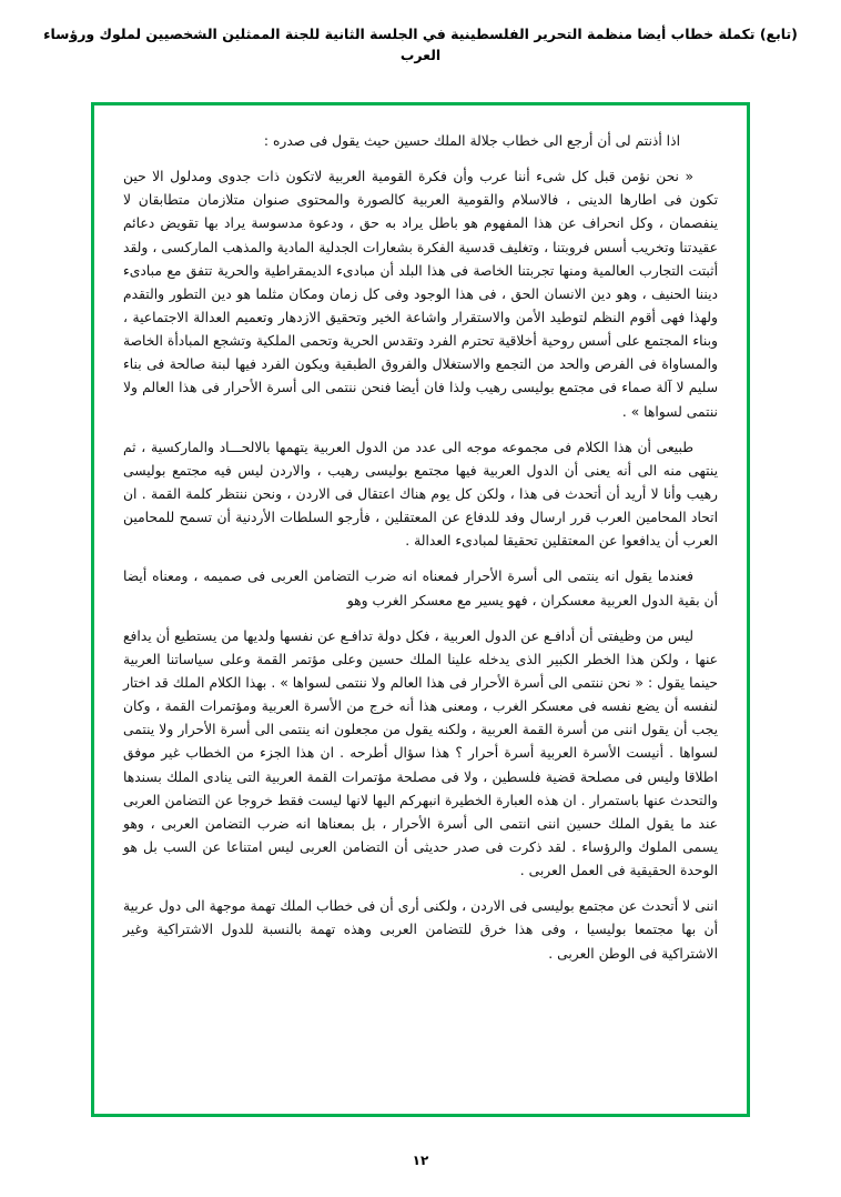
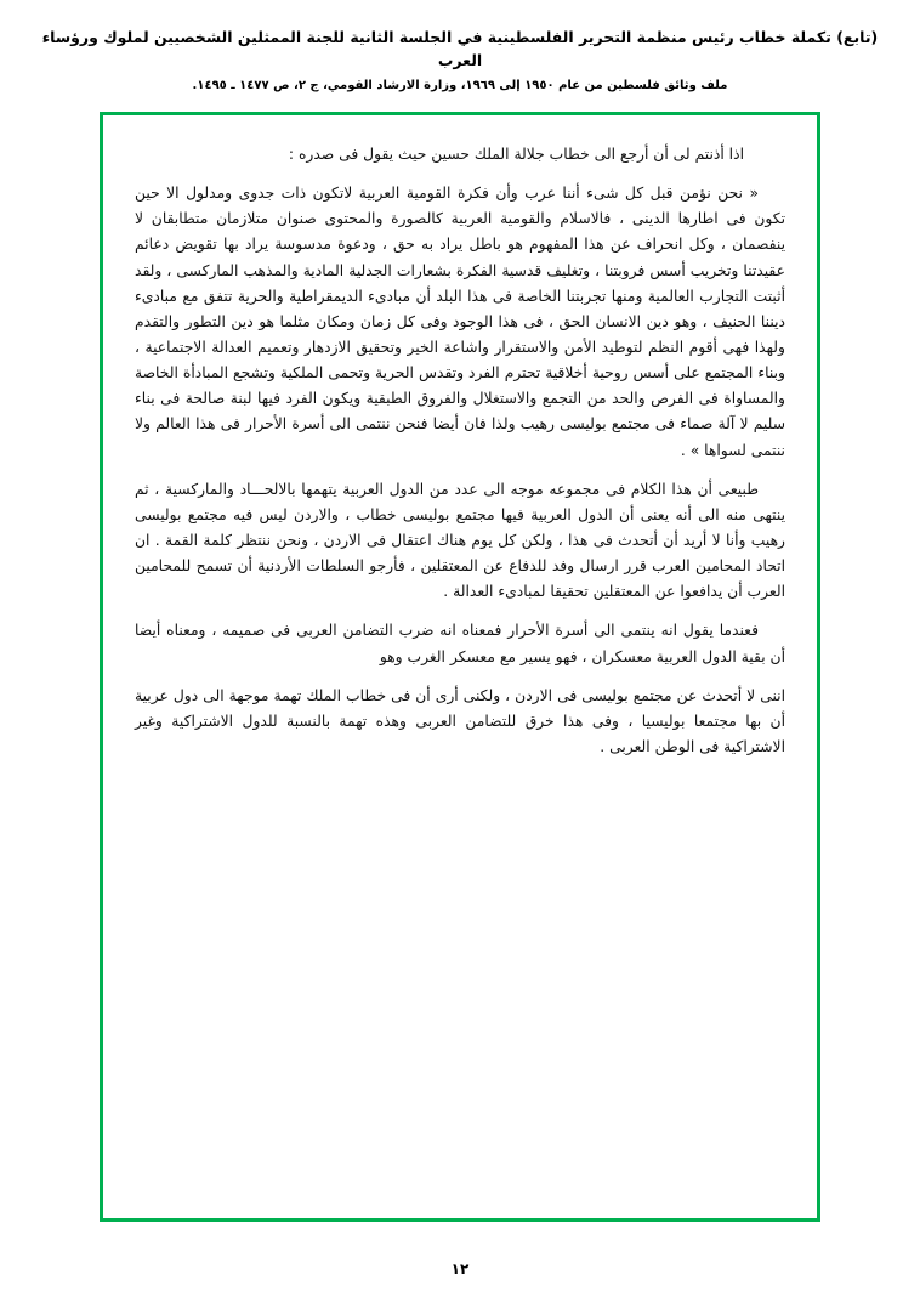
- (تابع) تكملة خطاب أيضا منظمة التحرير الفلسطينية في الجلسة الثانية للجنة الممثلين الشخصيين لملوك ورؤساء العرب
+ (تابع) تكملة خطاب رئيس منظمة التحرير الفلسطينية في الجلسة الثانية للجنة الممثلين الشخصيين لملوك ورؤساء العرب
+ ملف وثائق فلسطين من عام ١٩٥٠ إلى ١٩٦٩، وزارة الارشاد القومي، ج ٢، ص ١٤٧٧ ـ ١٤٩٥.
  اذا أذنتم لى أن أرجع الى خطاب جلالة الملك حسين حيث يقول فى صدره :
  « نحن نؤمن قبل كل شىء أننا عرب وأن فكرة القومية العربية لاتكون ذات جدوى ومدلول الا حين تكون فى اطارها الدينى ، فالاسلام والقومية العربية كالصورة والمحتوى صنوان متلازمان متطابقان لا ينفصمان ، وكل انحراف عن هذا المفهوم هو باطل يراد به حق ، ودعوة مدسوسة يراد بها تقويض دعائم عقيدتنا وتخريب أسس فروبتنا ، وتغليف قدسية الفكرة بشعارات الجدلية المادية والمذهب الماركسى ، ولقد أثبتت التجارب العالمية ومنها تجربتنا الخاصة فى هذا البلد أن مبادىء الديمقراطية والحرية تتفق مع مبادىء ديننا الحنيف ، وهو دين الانسان الحق ، فى هذا الوجود وفى كل زمان ومكان مثلما هو دين التطور والتقدم ولهذا فهى أقوم النظم لتوطيد الأمن والاستقرار واشاعة الخير وتحقيق الازدهار وتعميم العدالة الاجتماعية ، وبناء المجتمع على أسس روحية أخلاقية تحترم الفرد وتقدس الحرية وتحمى الملكية وتشجع المبادأة الخاصة والمساواة فى الفرص والحد من التجمع والاستغلال والفروق الطبقية ويكون الفرد فيها لبنة صالحة فى بناء سليم لا آلة صماء فى مجتمع بوليسى رهيب ولذا فان أيضا فنحن ننتمى الى أسرة الأحرار فى هذا العالم ولا ننتمى لسواها » .
- طبيعى أن هذا الكلام فى مجموعه موجه الى عدد من الدول العربية يتهمها بالالحـــاد والماركسية ، ثم ينتهى منه الى أنه يعنى أن الدول العربية فيها مجتمع بوليسى رهيب ، والاردن ليس فيه مجتمع بوليسى رهيب وأنا لا أريد أن أتحدث فى هذا ، ولكن كل يوم هناك اعتقال فى الاردن ، ونحن ننتظر كلمة القمة . ان اتحاد المحامين العرب قرر ارسال وفد للدفاع عن المعتقلين ، فأرجو السلطات الأردنية أن تسمح للمحامين العرب أن يدافعوا عن المعتقلين تحقيقا لمبادىء العدالة .
+ طبيعى أن هذا الكلام فى مجموعه موجه الى عدد من الدول العربية يتهمها بالالحـــاد والماركسية ، ثم ينتهى منه الى أنه يعنى أن الدول العربية فيها مجتمع بوليسى خطاب ، والاردن ليس فيه مجتمع بوليسى رهيب وأنا لا أريد أن أتحدث فى هذا ، ولكن كل يوم هناك اعتقال فى الاردن ، ونحن ننتظر كلمة القمة . ان اتحاد المحامين العرب قرر ارسال وفد للدفاع عن المعتقلين ، فأرجو السلطات الأردنية أن تسمح للمحامين العرب أن يدافعوا عن المعتقلين تحقيقا لمبادىء العدالة .
  فعندما يقول انه ينتمى الى أسرة الأحرار فمعناه انه ضرب التضامن العربى فى صميمه ، ومعناه أيضا أن بقية الدول العربية معسكران ، فهو يسير مع معسكر الغرب وهو
- ليس من وظيفتى أن أدافـع عن الدول العربية ، فكل دولة تدافـع عن نفسها ولديها من يستطيع أن يدافع عنها ، ولكن هذا الخطر الكبير الذى يدخله علينا الملك حسين وعلى مؤتمر القمة وعلى سياساتنا العربية حينما يقول : « نحن ننتمى الى أسرة الأحرار فى هذا العالم ولا ننتمى لسواها » . بهذا الكلام الملك قد اختار لنفسه أن يضع نفسه فى معسكر الغرب ، ومعنى هذا أنه خرج من الأسرة العربية ومؤتمرات القمة ، وكان يجب أن يقول اننى من أسرة القمة العربية ، ولكنه يقول من مجعلون انه ينتمى الى أسرة الأحرار ولا ينتمى لسواها . أنيست الأسرة العربية أسرة أحرار ؟ هذا سؤال أطرحه . ان هذا الجزء من الخطاب غير موفق اطلاقا وليس فى مصلحة قضية فلسطين ، ولا فى مصلحة مؤتمرات القمة العربية التى ينادى الملك بسندها والتحدث عنها باستمرار . ان هذه العبارة الخطيرة انبهركم اليها لانها ليست فقط خروجا عن التضامن العربى عند ما يقول الملك حسين اننى انتمى الى أسرة الأحرار ، بل بمعناها انه ضرب التضامن العربى ، وهو يسمى الملوك والرؤساء . لقد ذكرت فى صدر حديثى أن التضامن العربى ليس امتناعا عن السب بل هو الوحدة الحقيقية فى العمل العربى .
  اننى لا أتحدث عن مجتمع بوليسى فى الاردن ، ولكنى أرى أن فى خطاب الملك تهمة موجهة الى دول عربية أن بها مجتمعا بوليسيا ، وفى هذا خرق للتضامن العربى وهذه تهمة بالنسبة للدول الاشتراكية وغير الاشتراكية فى الوطن العربى .
  ١٢
